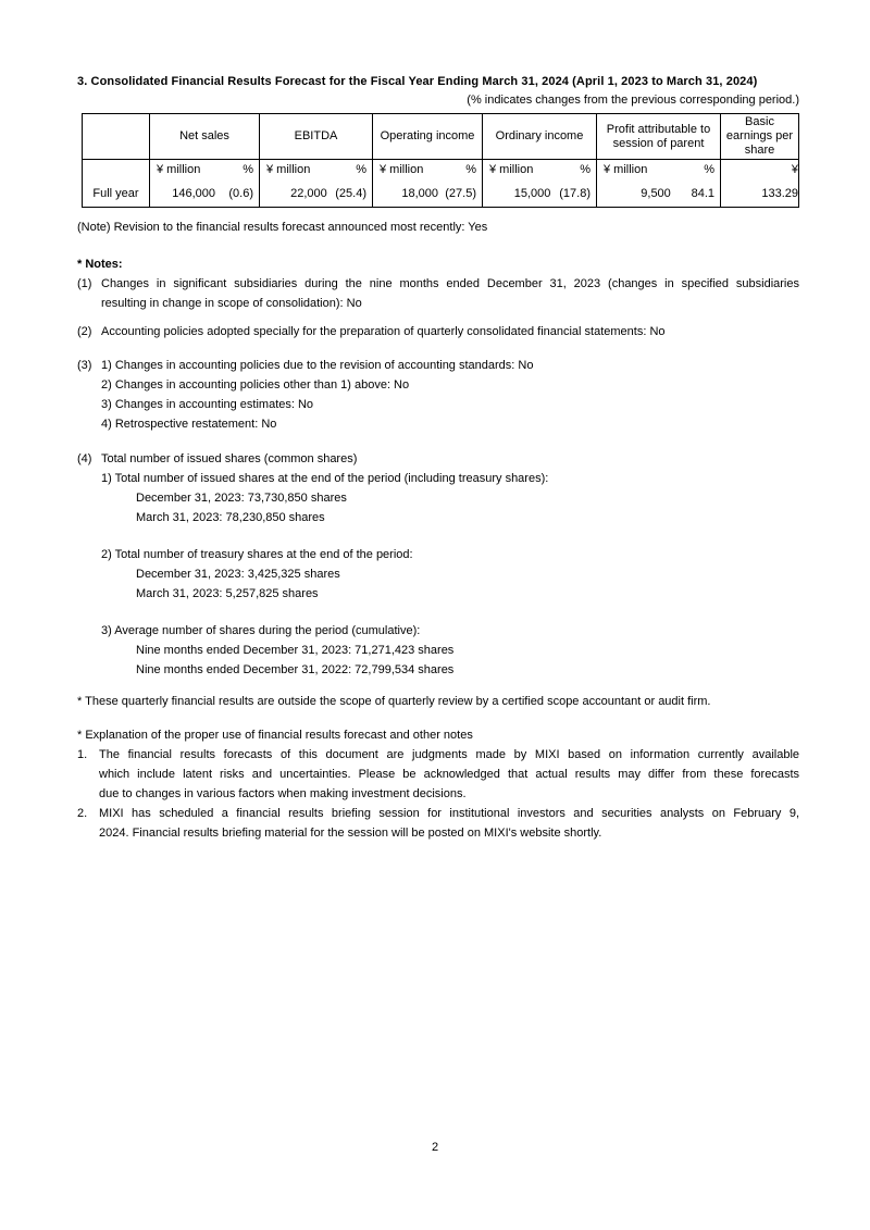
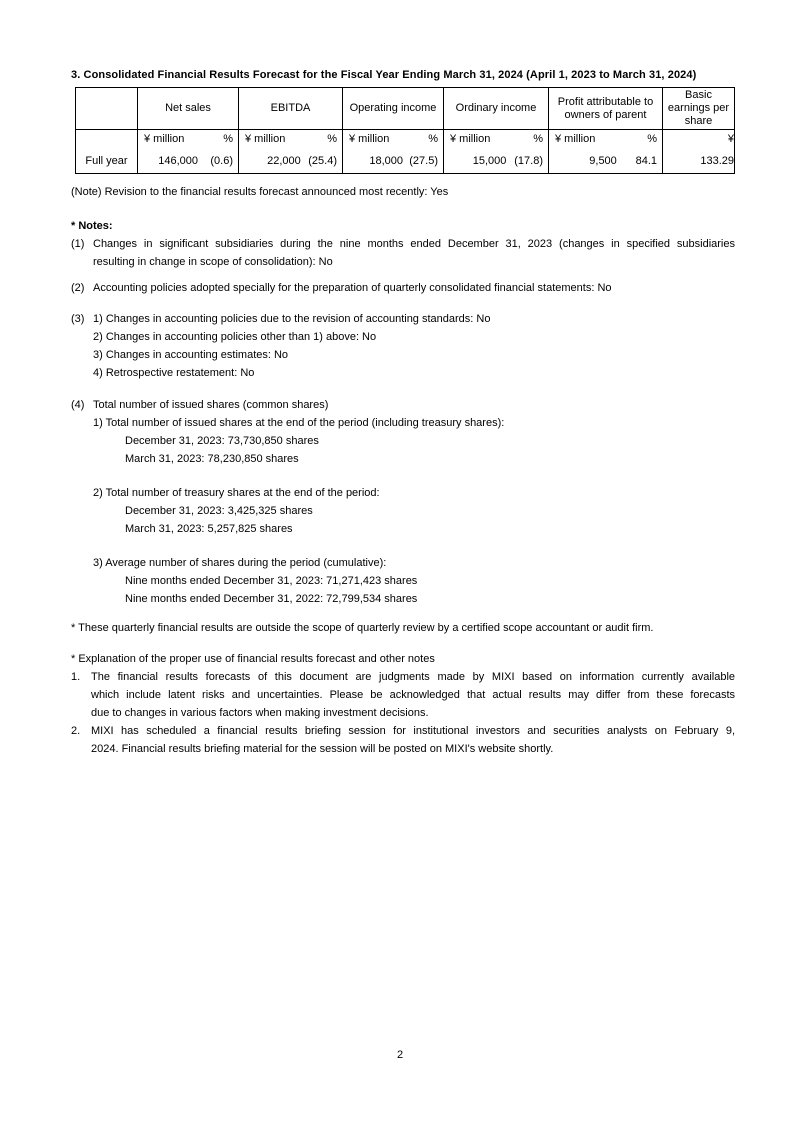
  3. Consolidated Financial Results Forecast for the Fiscal Year Ending March 31, 2024 (April 1, 2023 to March 31, 2024)
- (% indicates changes from the previous corresponding period.)
- 	Net sales	EBITDA	Operating income	Ordinary income	Profit attributable to session of parent	Basic earnings per share
+ 	Net sales	EBITDA	Operating income	Ordinary income	Profit attributable to owners of parent	Basic earnings per share
  	¥ million %	¥ million %	¥ million %	¥ million %	¥ million %	¥
  Full year	146,000 (0.6)	22,000 (25.4)	18,000 (27.5)	15,000 (17.8)	9,500 84.1	133.29
  (Note) Revision to the financial results forecast announced most recently: Yes
  * Notes:
  (1)
  Changes in significant subsidiaries during the nine months ended December 31, 2023 (changes in specified subsidiaries
  resulting in change in scope of consolidation): No
  (2)
  Accounting policies adopted specially for the preparation of quarterly consolidated financial statements: No
  (3)
  1) Changes in accounting policies due to the revision of accounting standards: No
  2) Changes in accounting policies other than 1) above: No
  3) Changes in accounting estimates: No
  4) Retrospective restatement: No
  (4)
  Total number of issued shares (common shares)
  1) Total number of issued shares at the end of the period (including treasury shares):
  December 31, 2023: 73,730,850 shares
  March 31, 2023: 78,230,850 shares
  2) Total number of treasury shares at the end of the period:
  December 31, 2023: 3,425,325 shares
  March 31, 2023: 5,257,825 shares
  3) Average number of shares during the period (cumulative):
  Nine months ended December 31, 2023: 71,271,423 shares
  Nine months ended December 31, 2022: 72,799,534 shares
  * These quarterly financial results are outside the scope of quarterly review by a certified scope accountant or audit firm.
  * Explanation of the proper use of financial results forecast and other notes
  1.
  The financial results forecasts of this document are judgments made by MIXI based on information currently available
  which include latent risks and uncertainties. Please be acknowledged that actual results may differ from these forecasts
  due to changes in various factors when making investment decisions.
  2.
  MIXI has scheduled a financial results briefing session for institutional investors and securities analysts on February 9,
  2024. Financial results briefing material for the session will be posted on MIXI's website shortly.
  2
